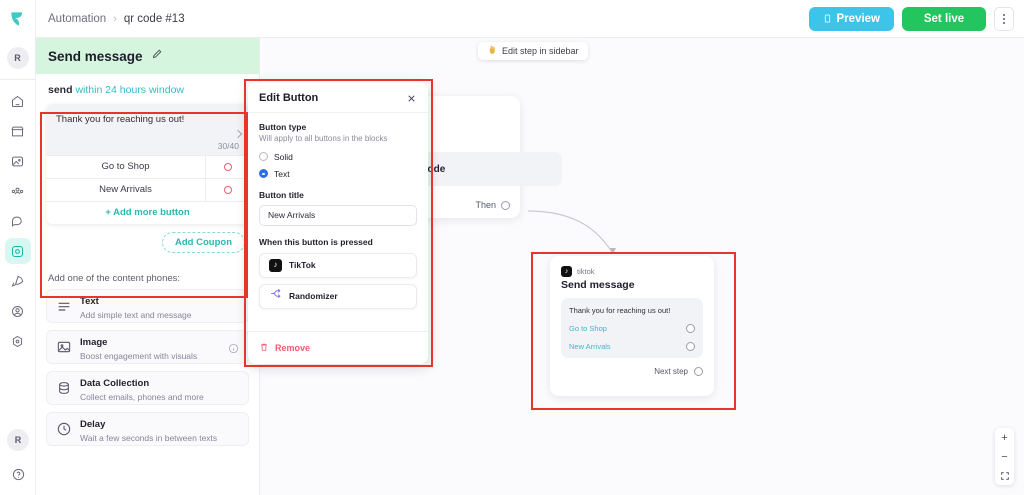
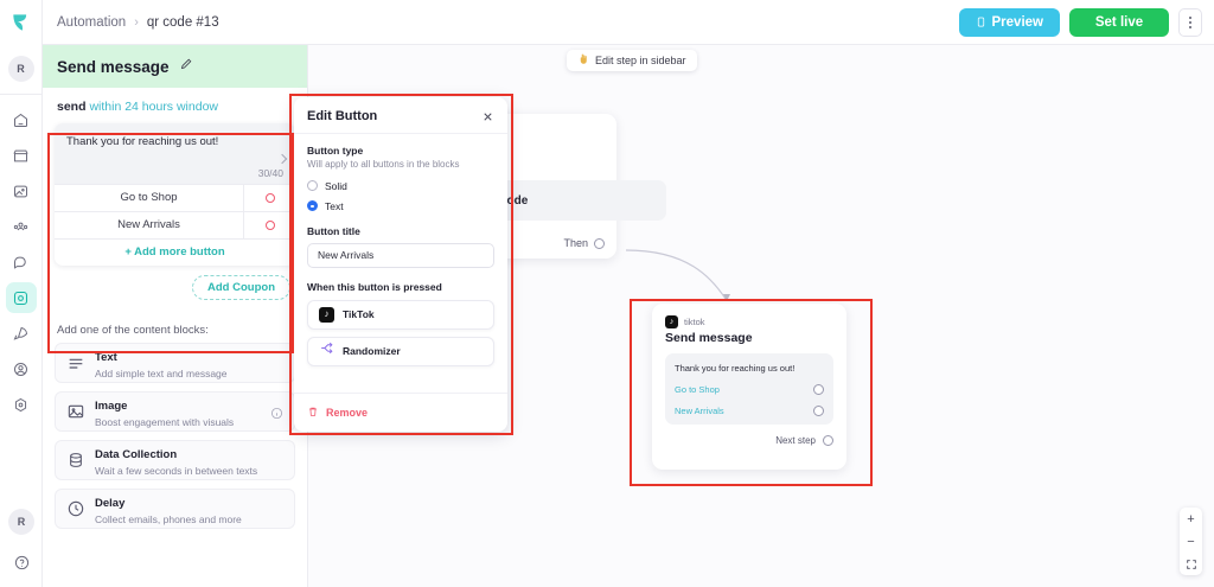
  R
  R
  Automation
  ›
  qr code #13
  Preview
  Set live
  Send message
  send within 24 hours window
  Thank you for reaching us out!
  30/40
  Go to Shop
  New Arrivals
  + Add more button
  Add Coupon
- Add one of the content phones:
+ Add one of the content blocks:
  Text
  Add simple text and message
  Image
  Boost engagement with visuals
  Data Collection
- Collect emails, phones and more
+ Wait a few seconds in between texts
  Delay
- Wait a few seconds in between texts
+ Collect emails, phones and more
  Edit step in sidebar
  ode
  Then
  tiktok
  Send message
  Thank you for reaching us out!
  Go to Shop
  New Arrivals
  Next step
  +
  −
  Edit Button
  Button type
  Will apply to all buttons in the blocks
  Solid
  Text
  Button title
  New Arrivals
  When this button is pressed
  ♪
  TikTok
  Randomizer
  Remove
